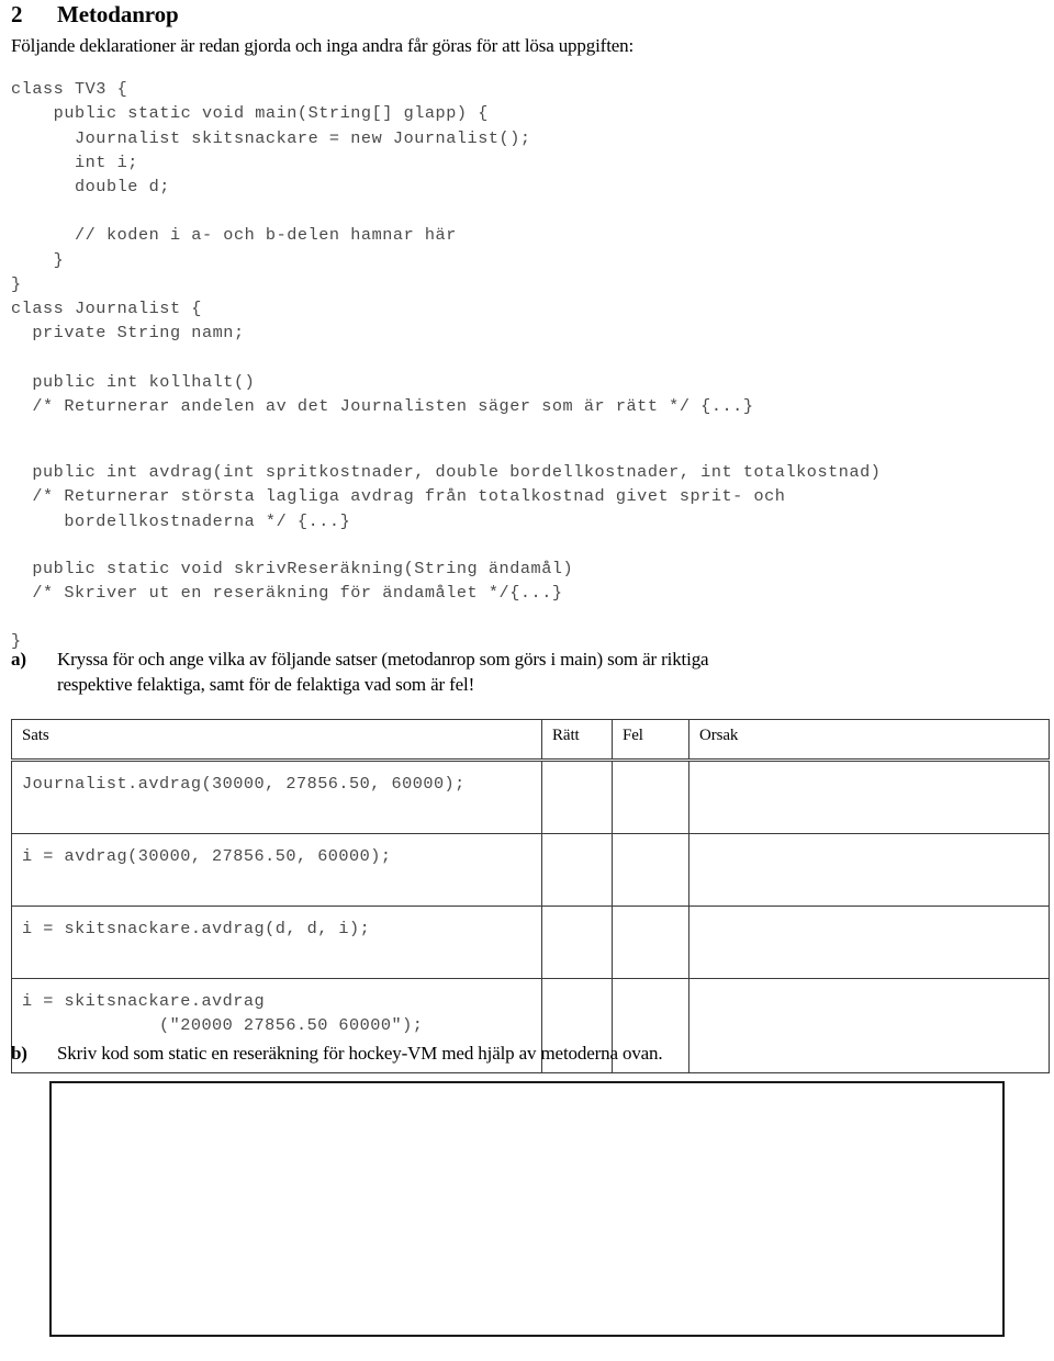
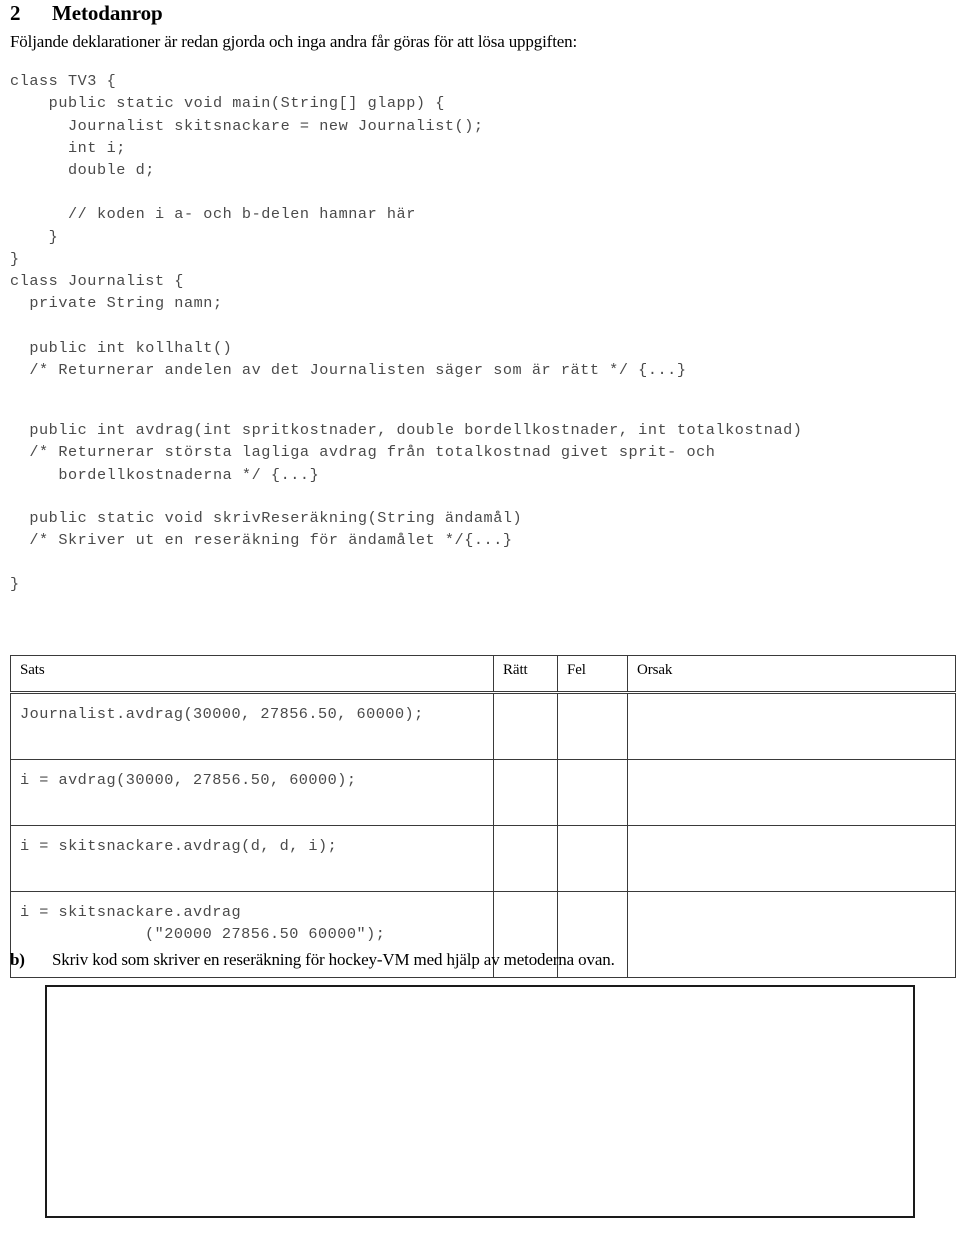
  2
  Metodanrop
  Följande deklarationer är redan gjorda och inga andra får göras för att lösa uppgiften:
  class TV3 {
  public static void main(String[] glapp) {
  Journalist skitsnackare = new Journalist();
  int i;
  double d;
  // koden i a- och b-delen hamnar här
  }
  }
  class Journalist {
  private String namn;
  public int kollhalt()
  /* Returnerar andelen av det Journalisten säger som är rätt */ {...}
  public int avdrag(int spritkostnader, double bordellkostnader, int totalkostnad)
  /* Returnerar största lagliga avdrag från totalkostnad givet sprit- och
  bordellkostnaderna */ {...}
  public static void skrivReseräkning(String ändamål)
  /* Skriver ut en reseräkning för ändamålet */{...}
  }
- a)
- Kryssa för och ange vilka av följande satser (metodanrop som görs i main) som är riktiga
- respektive felaktiga, samt för de felaktiga vad som är fel!
  Sats	Rätt	Fel	Orsak
  Journalist.avdrag(30000, 27856.50, 60000);
  i = avdrag(30000, 27856.50, 60000);
  i = skitsnackare.avdrag(d, d, i);
  i = skitsnackare.avdrag ("20000 27856.50 60000");
  b)
- Skriv kod som static en reseräkning för hockey-VM med hjälp av metoderna ovan.
+ Skriv kod som skriver en reseräkning för hockey-VM med hjälp av metoderna ovan.
